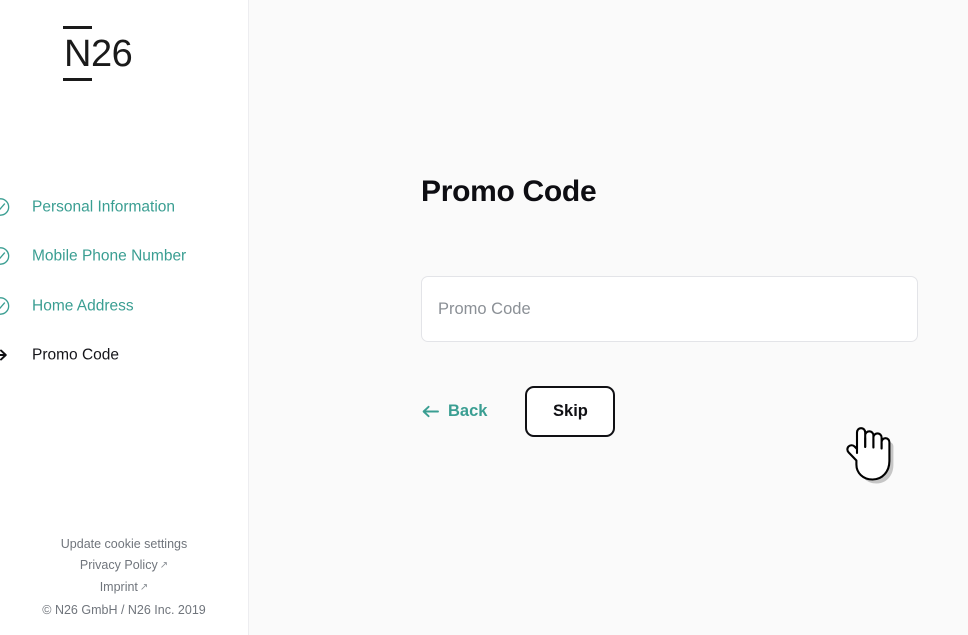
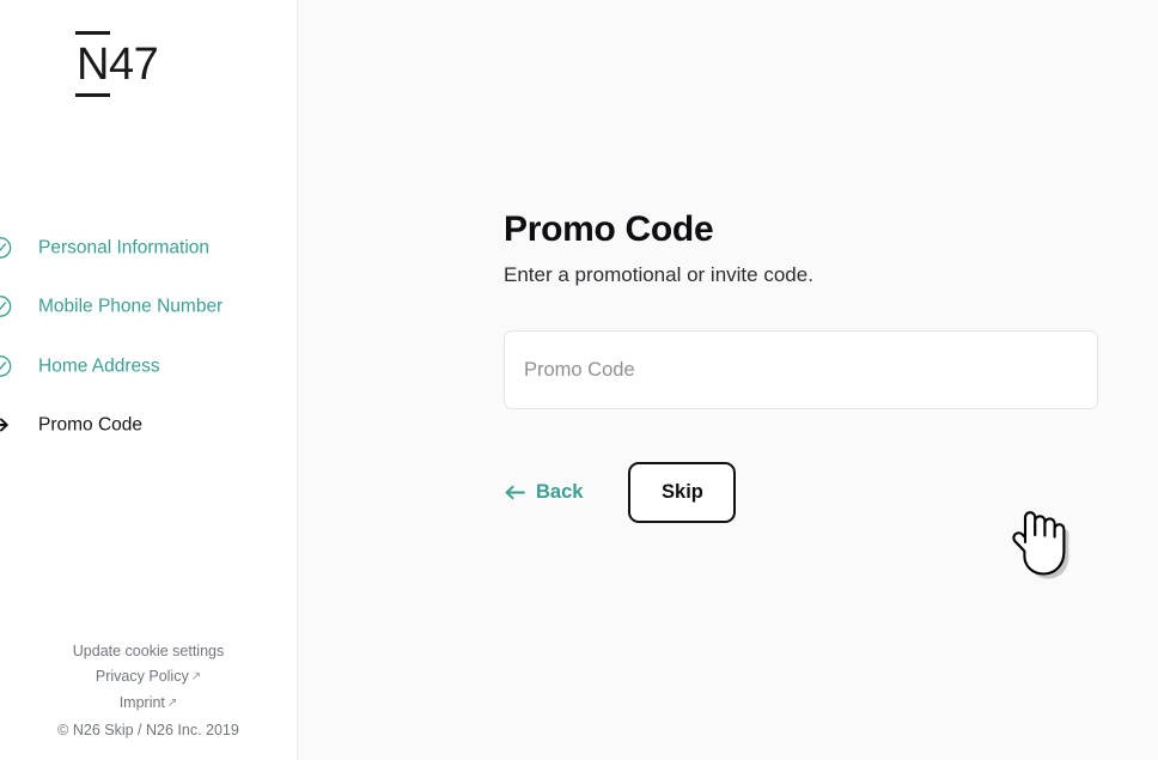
- N26
+ N47
  Personal Information
  Mobile Phone Number
  Home Address
  Promo Code
  Update cookie settings
  Privacy Policy ↗
  Imprint ↗
- © N26 GmbH / N26 Inc. 2019
+ © N26 Skip / N26 Inc. 2019
  Promo Code
+ Enter a promotional or invite code.
  Promo Code
  Back
  Skip
